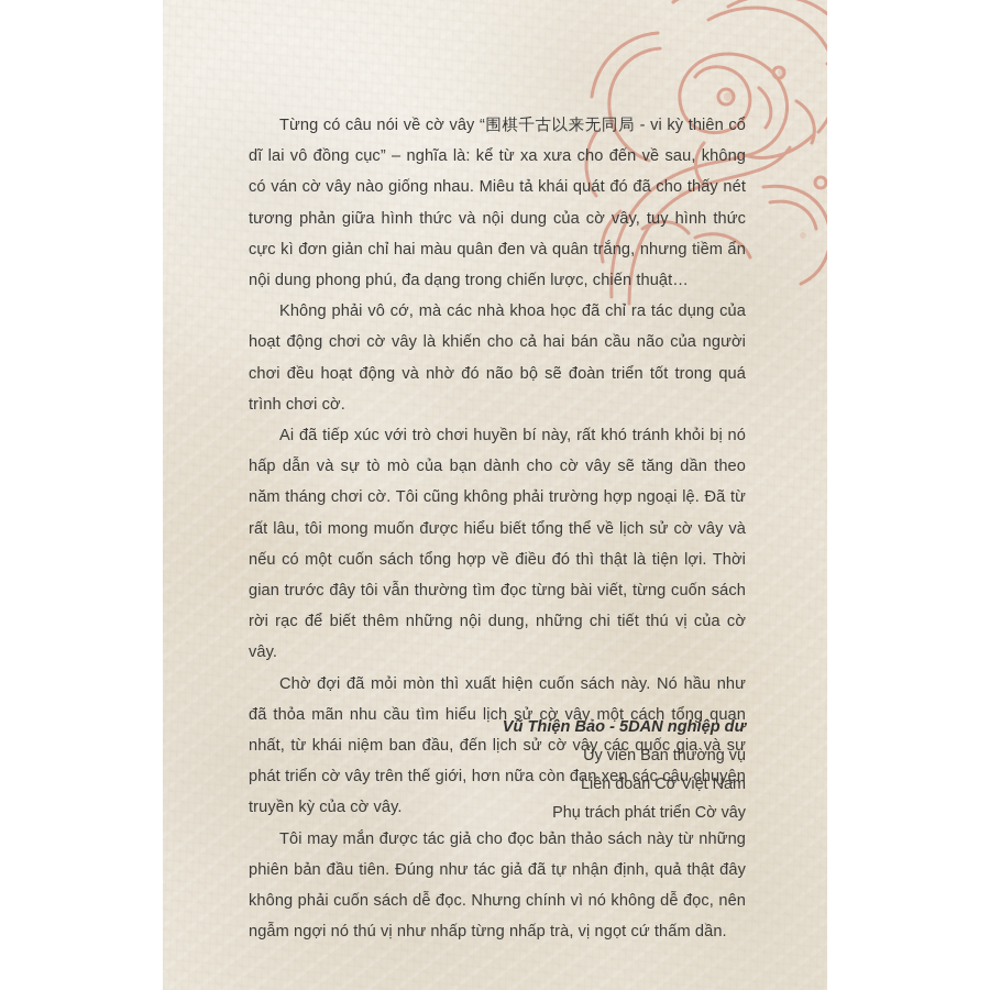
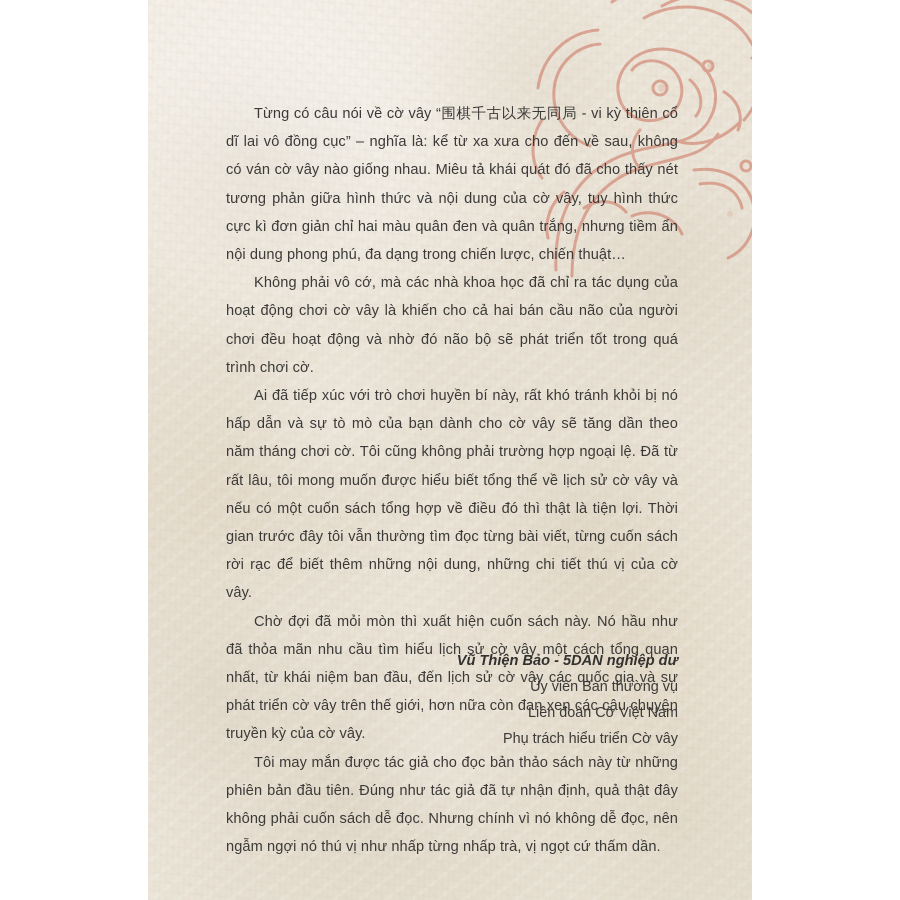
  Từng có câu nói về cờ vây “围棋千古以来无同局 - vi kỳ thiên cổ dĩ lai vô đồng cục” – nghĩa là: kể từ xa xưa cho đến về sau, không có ván cờ vây nào giống nhau. Miêu tả khái quát đó đã cho thấy nét tương phản giữa hình thức và nội dung của cờ vây, tuy hình thức cực kì đơn giản chỉ hai màu quân đen và quân trắng, nhưng tiềm ẩn nội dung phong phú, đa dạng trong chiến lược, chiến thuật…
- Không phải vô cớ, mà các nhà khoa học đã chỉ ra tác dụng của hoạt động chơi cờ vây là khiến cho cả hai bán cầu não của người chơi đều hoạt động và nhờ đó não bộ sẽ đoàn triển tốt trong quá trình chơi cờ.
+ Không phải vô cớ, mà các nhà khoa học đã chỉ ra tác dụng của hoạt động chơi cờ vây là khiến cho cả hai bán cầu não của người chơi đều hoạt động và nhờ đó não bộ sẽ phát triển tốt trong quá trình chơi cờ.
  Ai đã tiếp xúc với trò chơi huyền bí này, rất khó tránh khỏi bị nó hấp dẫn và sự tò mò của bạn dành cho cờ vây sẽ tăng dần theo năm tháng chơi cờ. Tôi cũng không phải trường hợp ngoại lệ. Đã từ rất lâu, tôi mong muốn được hiểu biết tổng thể về lịch sử cờ vây và nếu có một cuốn sách tổng hợp về điều đó thì thật là tiện lợi. Thời gian trước đây tôi vẫn thường tìm đọc từng bài viết, từng cuốn sách rời rạc để biết thêm những nội dung, những chi tiết thú vị của cờ vây.
  Chờ đợi đã mỏi mòn thì xuất hiện cuốn sách này. Nó hầu như đã thỏa mãn nhu cầu tìm hiểu lịch sử cờ vây một cách tổng quan nhất, từ khái niệm ban đầu, đến lịch sử cờ vây các quốc gia và sự phát triển cờ vây trên thế giới, hơn nữa còn đan xen các câu chuyện truyền kỳ của cờ vây.
  Tôi may mắn được tác giả cho đọc bản thảo sách này từ những phiên bản đầu tiên. Đúng như tác giả đã tự nhận định, quả thật đây không phải cuốn sách dễ đọc. Nhưng chính vì nó không dễ đọc, nên ngẫm ngợi nó thú vị như nhấp từng nhấp trà, vị ngọt cứ thấm dần.
  Vũ Thiện Bảo - 5DAN nghiệp dư
  Ủy viên Ban thường vụ
  Liên đoàn Cờ Việt Nam
- Phụ trách phát triển Cờ vây
+ Phụ trách hiểu triển Cờ vây
